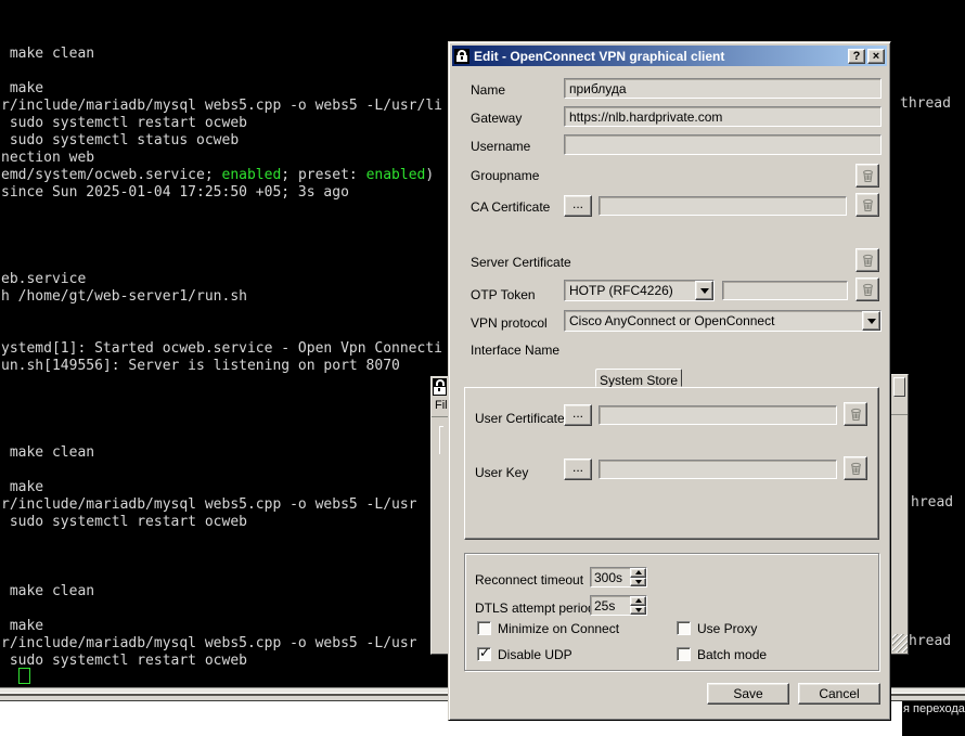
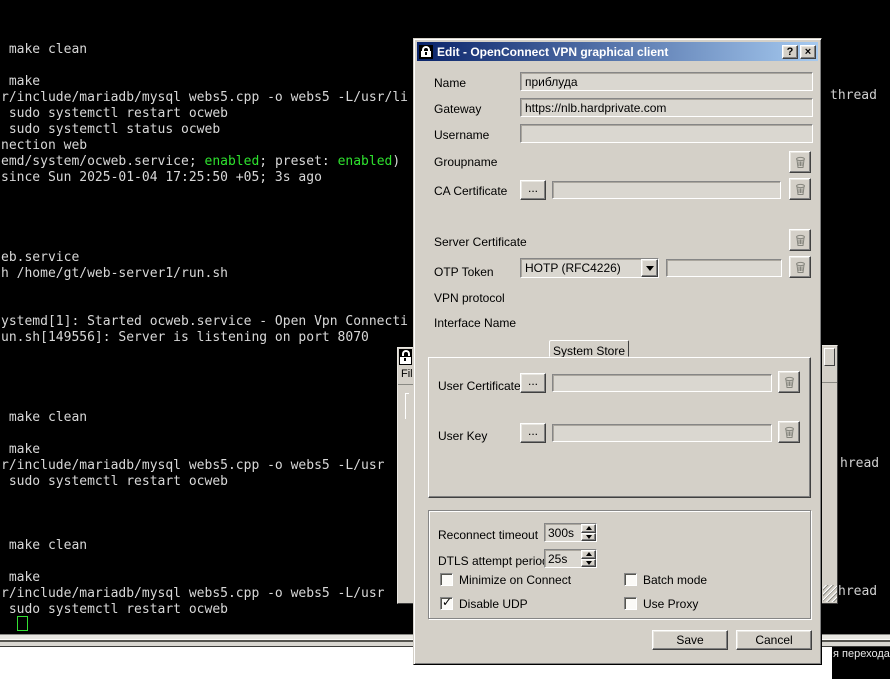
  make clean
  make
  r/include/mariadb/mysql webs5.cpp -o webs5 -L/usr/li
  sudo systemctl restart ocweb
  sudo systemctl status ocweb
  nection web
  emd/system/ocweb.service; enabled; preset: enabled)
  since Sun 2025-01-04 17:25:50 +05; 3s ago
  eb.service
  h /home/gt/web-server1/run.sh
  ystemd[1]: Started ocweb.service - Open Vpn Connecti
  un.sh[149556]: Server is listening on port 8070
  make clean
  make
  r/include/mariadb/mysql webs5.cpp -o webs5 -L/usr
  sudo systemctl restart ocweb
  make clean
  make
  r/include/mariadb/mysql webs5.cpp -o webs5 -L/usr
  sudo systemctl restart ocweb
  thread
  hread
  hread
  я перехода
  Fil
  Edit - OpenConnect VPN graphical client
  ?
  ×
  Name
  приблуда
  Gateway
  https://nlb.hardprivate.com
  Username
  Groupname
  CA Certificate
  ...
  Server Certificate
  OTP Token
  HOTP (RFC4226)
  VPN protocol
- Cisco AnyConnect or OpenConnect
  Interface Name
  System Store
  User Certificate
  ...
  User Key
  ...
  Reconnect timeout
  300s
  DTLS attempt perio
  25s
  Minimize on Connect
- Use Proxy
+ Batch mode
  ✓
  Disable UDP
- Batch mode
+ Use Proxy
  Save
  Cancel
